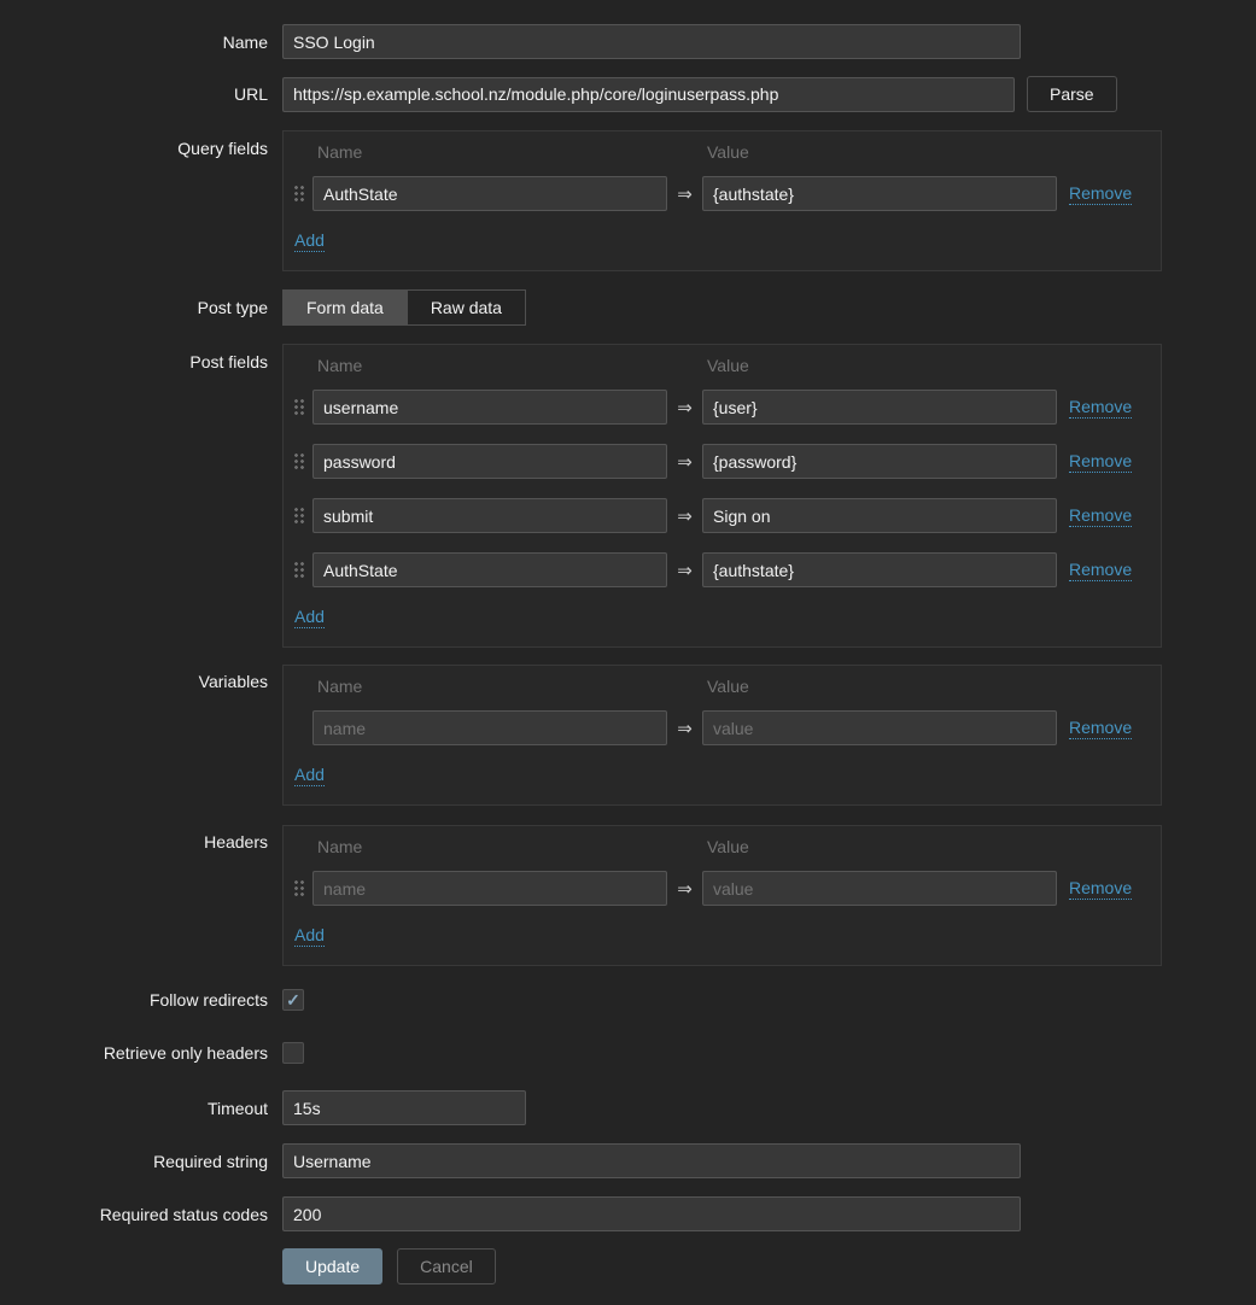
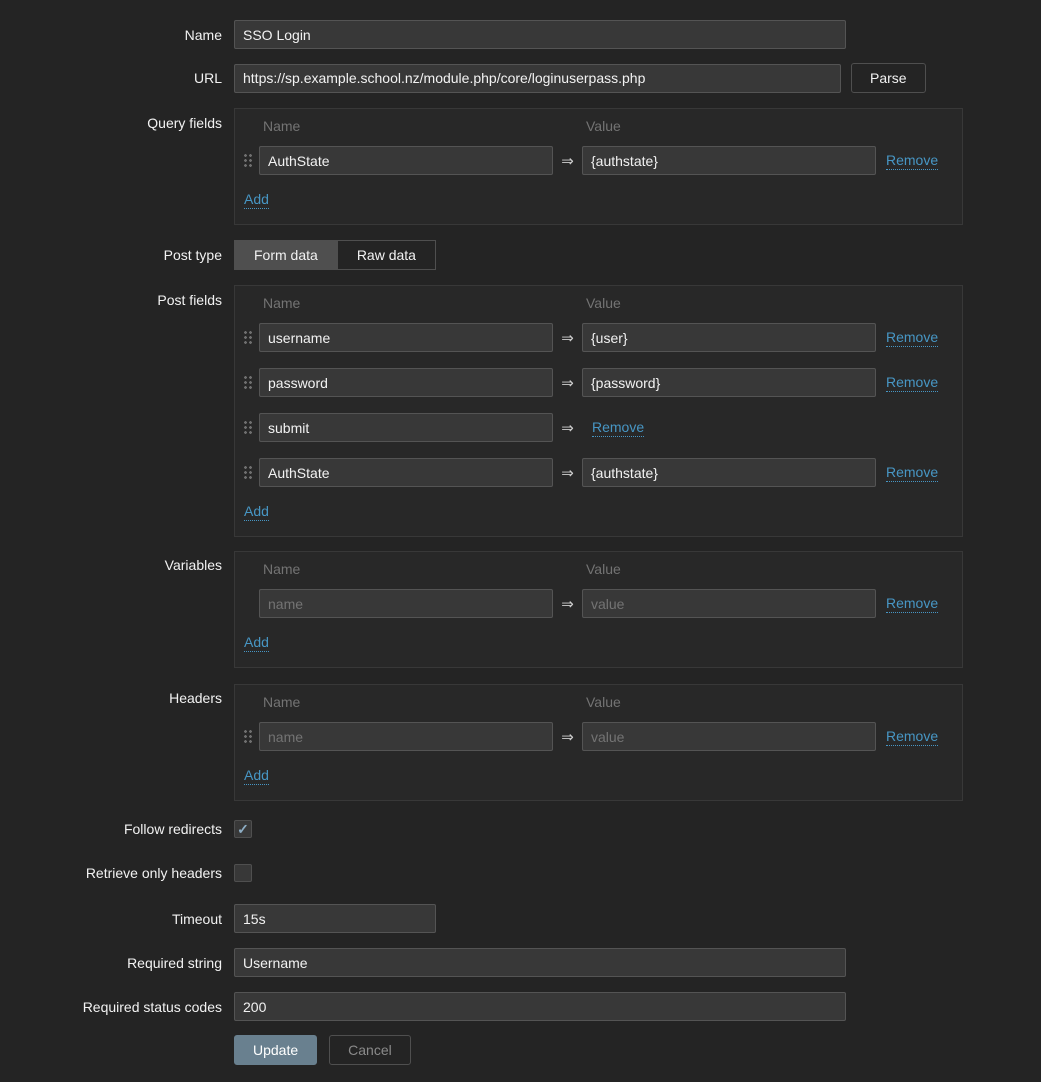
  Name
  SSO Login
  URL
  https://sp.example.school.nz/module.php/core/loginuserpass.php
  Parse
  Query fields
  Name
  Value
  AuthState
  ⇒
  {authstate}
  Remove
  Add
  Post type
  Form data
  Raw data
  Post fields
  Name
  Value
  username
  ⇒
  {user}
  Remove
  password
  ⇒
  {password}
  Remove
  submit
  ⇒
- Sign on
  Remove
  AuthState
  ⇒
  {authstate}
  Remove
  Add
  Variables
  Name
  Value
  name
  ⇒
  value
  Remove
  Add
  Headers
  Name
  Value
  name
  ⇒
  value
  Remove
  Add
  Follow redirects
  ✓
  Retrieve only headers
  Timeout
  15s
  Required string
  Username
  Required status codes
  200
  Update
  Cancel
